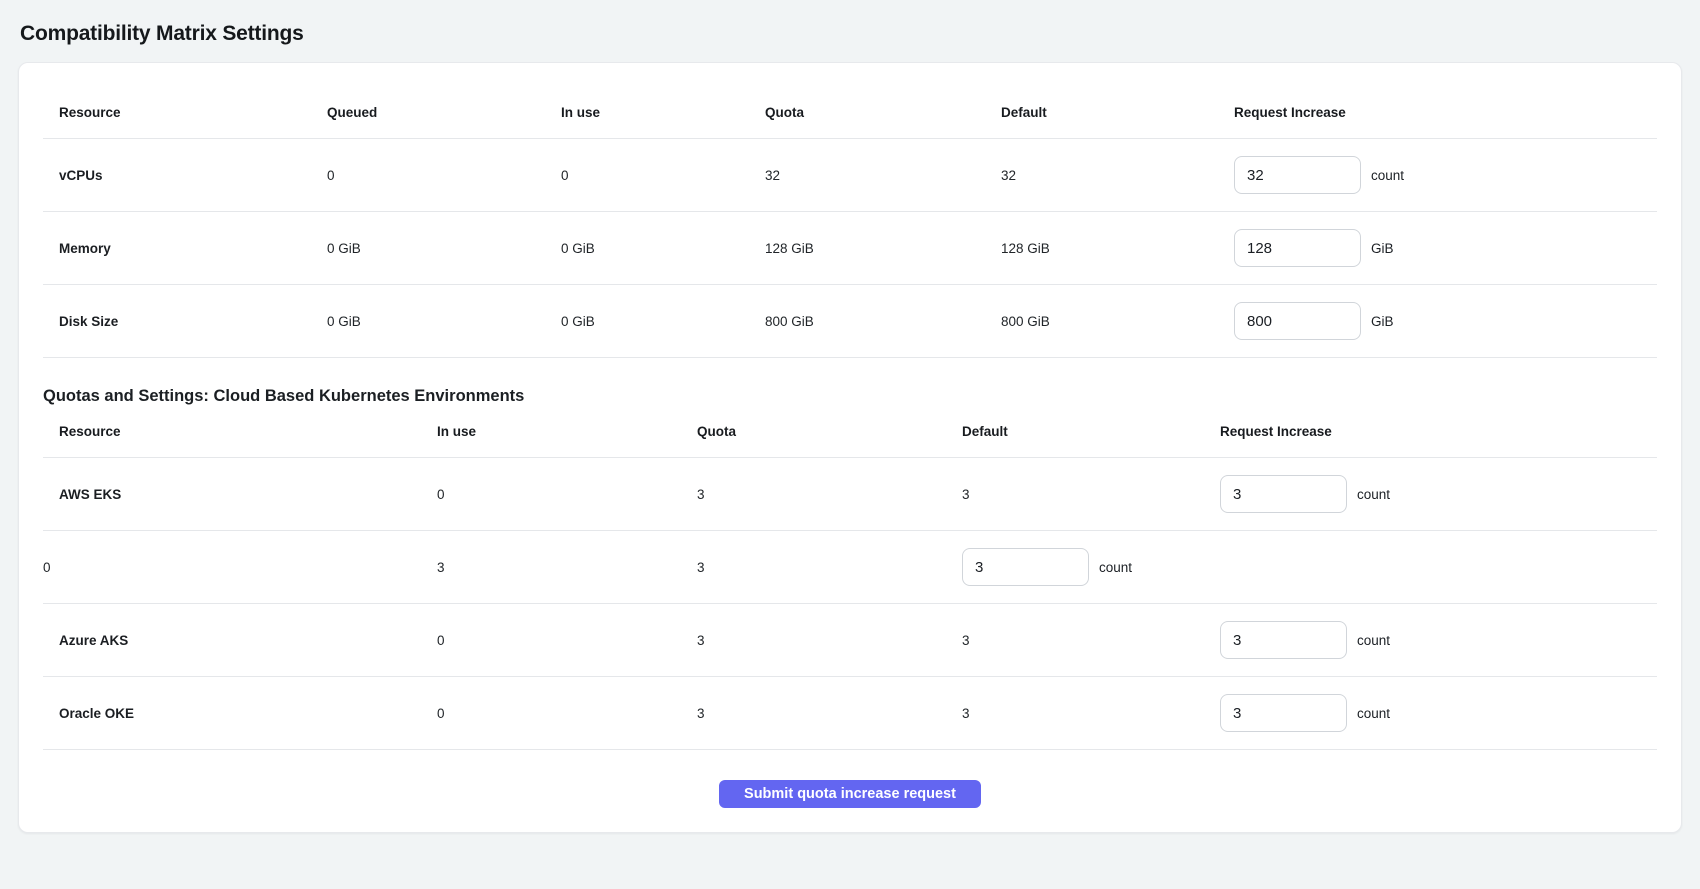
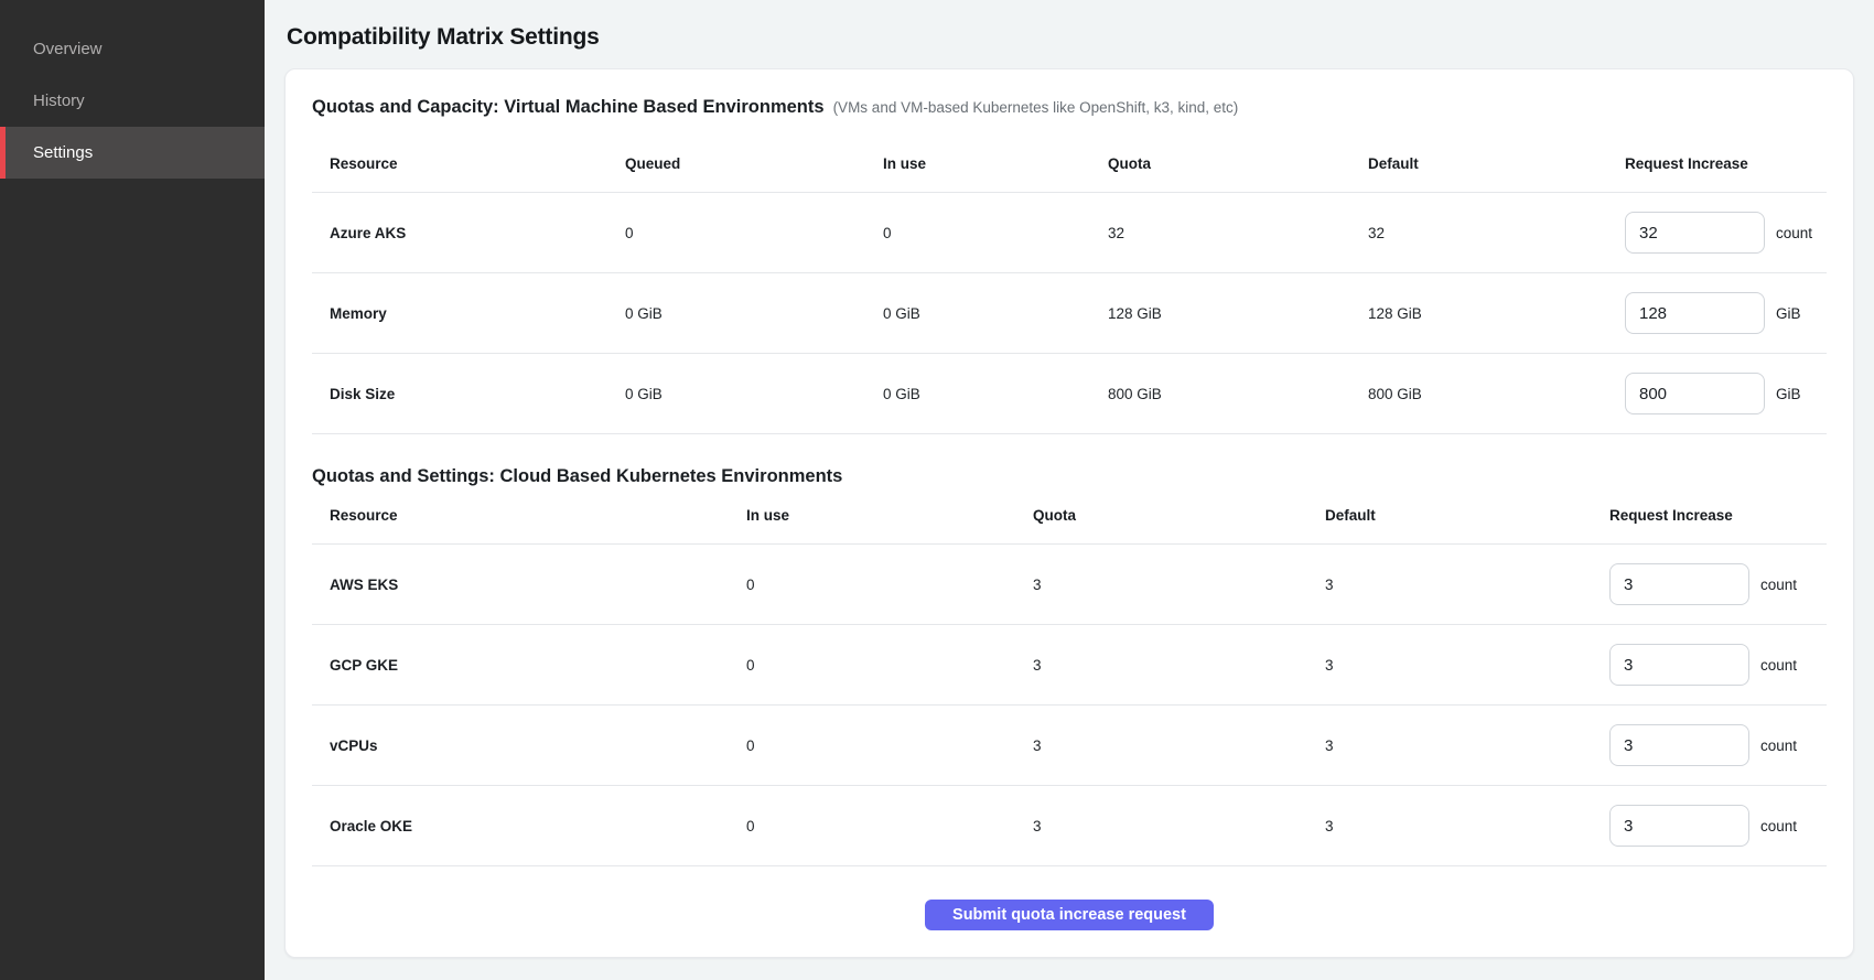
+ Overview
+ History
+ Settings
  Compatibility Matrix Settings
+ Quotas and Capacity: Virtual Machine Based Environments
+ (VMs and VM-based Kubernetes like OpenShift, k3, kind, etc)
  Resource
  Queued
  In use
  Quota
  Default
  Request Increase
- vCPUs
+ Azure AKS
  0
  0
  32
  32
  32
  count
  Memory
  0 GiB
  0 GiB
  128 GiB
  128 GiB
  128
  GiB
  Disk Size
  0 GiB
  0 GiB
  800 GiB
  800 GiB
  800
  GiB
  Quotas and Settings: Cloud Based Kubernetes Environments
  Resource
  In use
  Quota
  Default
  Request Increase
  AWS EKS
  0
  3
  3
  3
  count
+ GCP GKE
  0
  3
  3
  3
  count
- Azure AKS
+ vCPUs
  0
  3
  3
  3
  count
  Oracle OKE
  0
  3
  3
  3
  count
  Submit quota increase request
